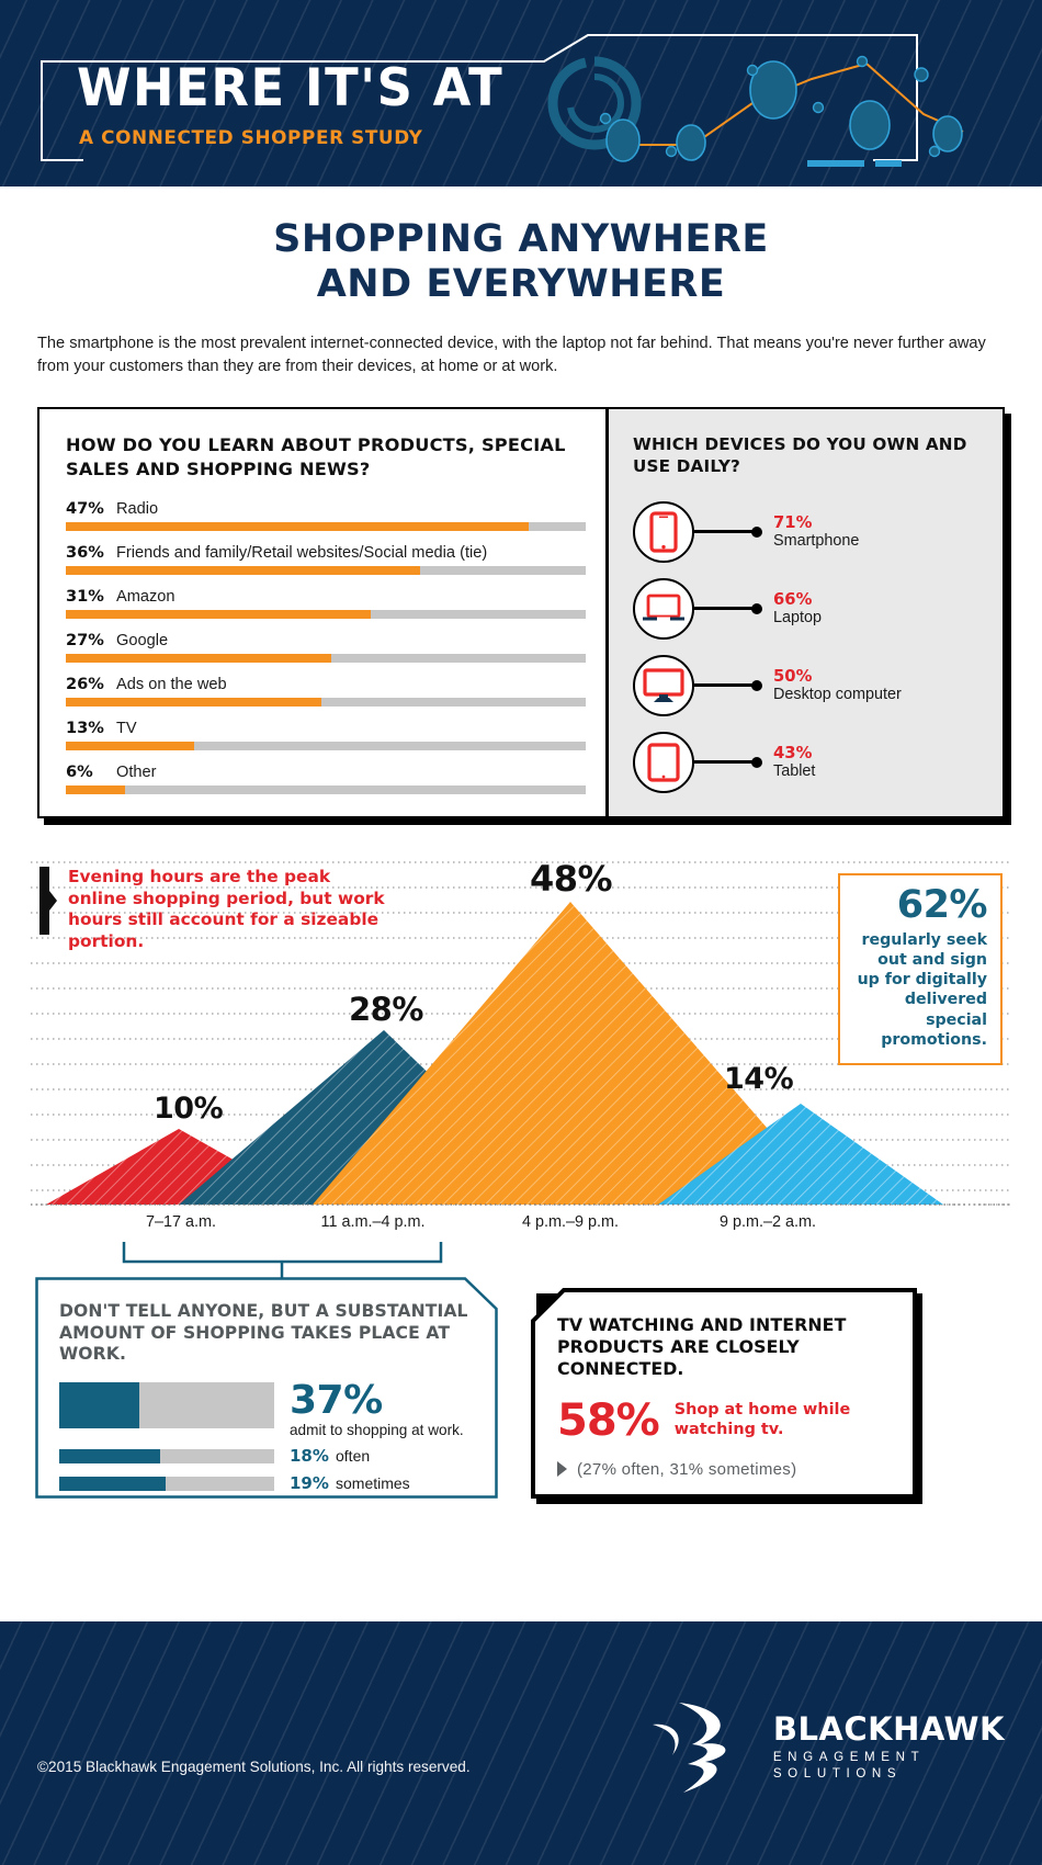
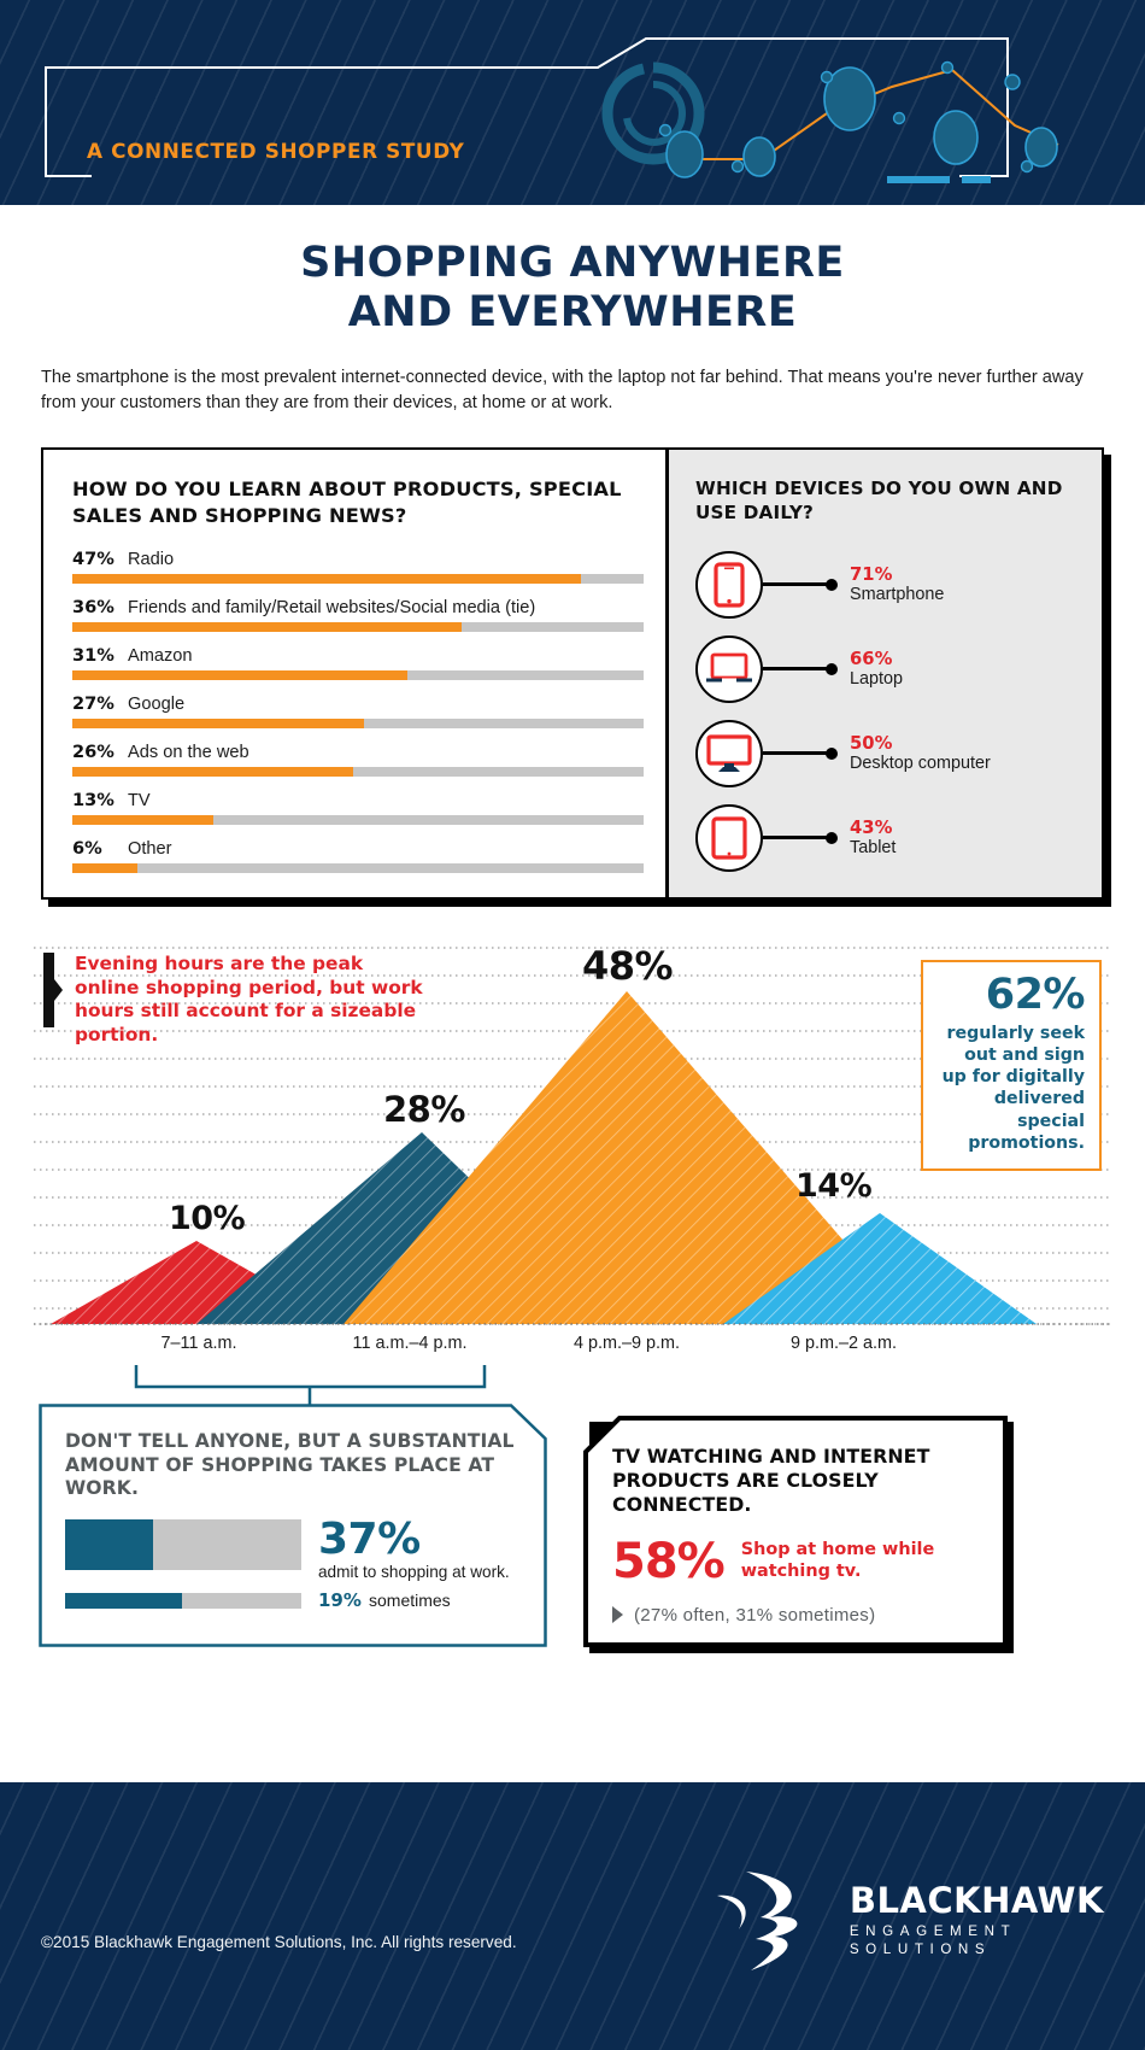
- WHERE IT'S AT
  A CONNECTED SHOPPER STUDY
  SHOPPING ANYWHERE
  AND EVERYWHERE
  The smartphone is the most prevalent internet-connected device, with the laptop not far behind. That means you're never further away from your customers than they are from their devices, at home or at work.
  HOW DO YOU LEARN ABOUT PRODUCTS, SPECIAL SALES AND SHOPPING NEWS?
  47%
  Radio
  36%
  Friends and family/Retail websites/Social media (tie)
  31%
  Amazon
  27%
  Google
  26%
  Ads on the web
  13%
  TV
  6%
  Other
  WHICH DEVICES DO YOU OWN AND USE DAILY?
  71%
  Smartphone
  66%
  Laptop
  50%
  Desktop computer
  43%
  Tablet
  Evening hours are the peak online shopping period, but work hours still account for a sizeable portion.
  10%
  28%
  48%
  14%
  62%
  regularly seek out and sign up for digitally delivered special promotions.
- 7–17 a.m.
+ 7–11 a.m.
  11 a.m.–4 p.m.
  4 p.m.–9 p.m.
  9 p.m.–2 a.m.
  DON'T TELL ANYONE, BUT A SUBSTANTIAL AMOUNT OF SHOPPING TAKES PLACE AT WORK.
  37%
  admit to shopping at work.
- 18%
- often
  19%
  sometimes
  TV WATCHING AND INTERNET PRODUCTS ARE CLOSELY CONNECTED.
  58%
  Shop at home while watching tv.
  (27% often, 31% sometimes)
  ©2015 Blackhawk Engagement Solutions, Inc. All rights reserved.
  BLACKHAWK
  ENGAGEMENT
  SOLUTIONS
